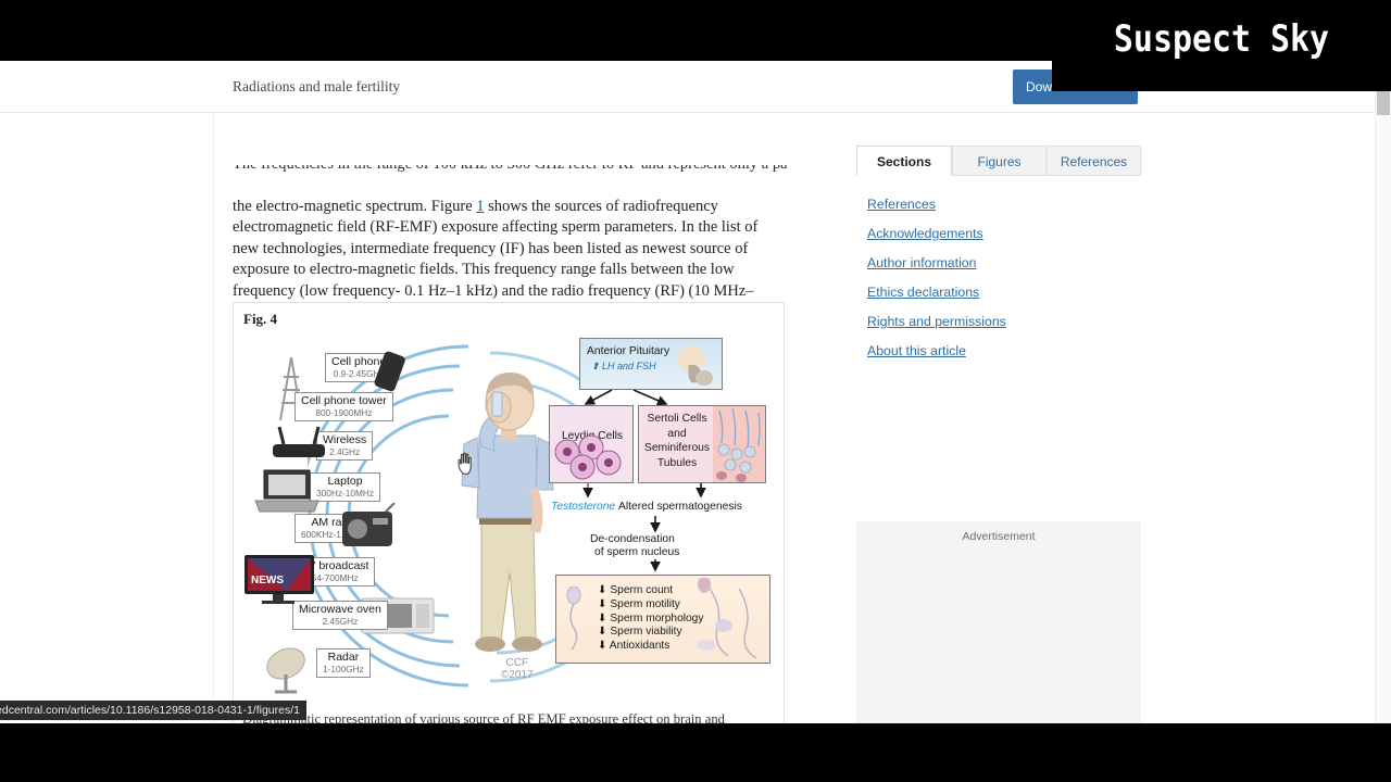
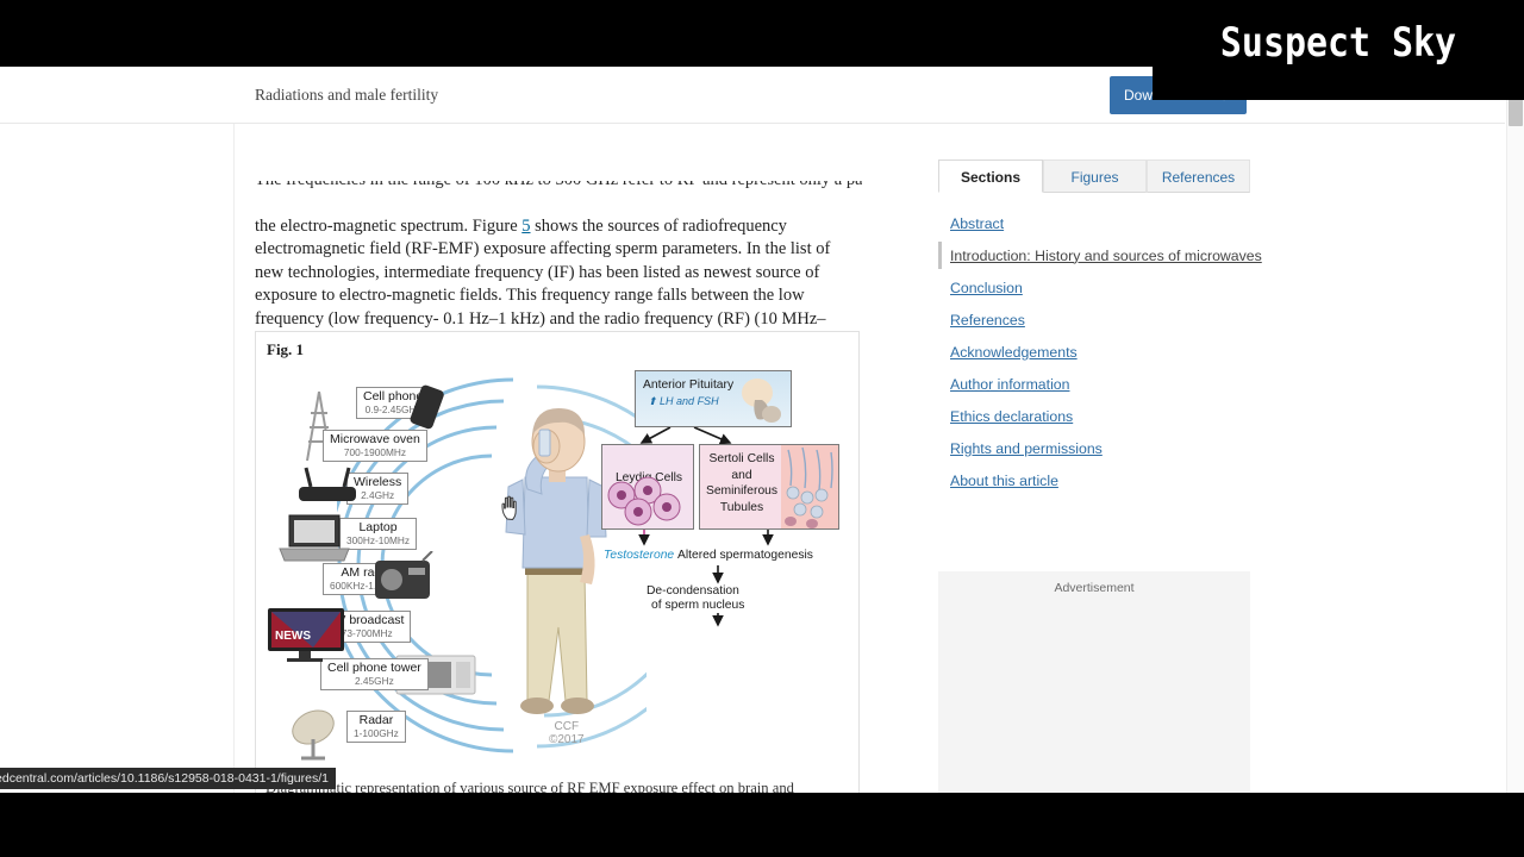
  Radiations and male fertility
- the electro-magnetic spectrum. Figure 1 shows the sources of radiofrequency electromagnetic field (RF-EMF) exposure affecting sperm parameters. In the list of new technologies, intermediate frequency (IF) has been listed as newest source of exposure to electro-magnetic fields. This frequency range falls between the low frequency (low frequency- 0.1 Hz–1 kHz) and the radio frequency (RF) (10 MHz–
+ the electro-magnetic spectrum. Figure 5 shows the sources of radiofrequency electromagnetic field (RF-EMF) exposure affecting sperm parameters. In the list of new technologies, intermediate frequency (IF) has been listed as newest source of exposure to electro-magnetic fields. This frequency range falls between the low frequency (low frequency- 0.1 Hz–1 kHz) and the radio frequency (RF) (10 MHz–
- Fig. 4
+ Fig. 1
  NEWS
  Cell phon
  0.9-2.45GH
- Cell phone tower
+ Microwave oven
- 800-1900MHz
+ 700-1900MHz
  Wireless
  2.4GHz
  Laptop
  300Hz-10MHz
  broadcast
- 54-700MHz
+ 73-700MHz
- Microwave oven
+ Cell phone tower
  2.45GHz
  Radar
  1-100GHz
  Anterior Pituitary
  ⬆ LH and FSH
  Leyd Cells
  Sertoli Cells
  and
  Seminiferous
  Tubules
  Testosterone
  Altered spermatogenesis
  De-condensation
  of sperm nucleus
- ⬇ Sperm count
- ⬇ Sperm motility
- ⬇ Sperm morphology
- ⬇ Sperm viability
- ⬇ Antioxidants
  CCF
  ©2017
  Sections
  Figures
  References
+ Abstract
+ Introduction: History and sources of microwaves
+ Conclusion
  References
  Acknowledgements
  Author information
  Ethics declarations
  Rights and permissions
  About this article
  Advertisement
  dcentral.com/articles/10.1186/s12958-018-0431-1/figures/1
  Suspect Sky
